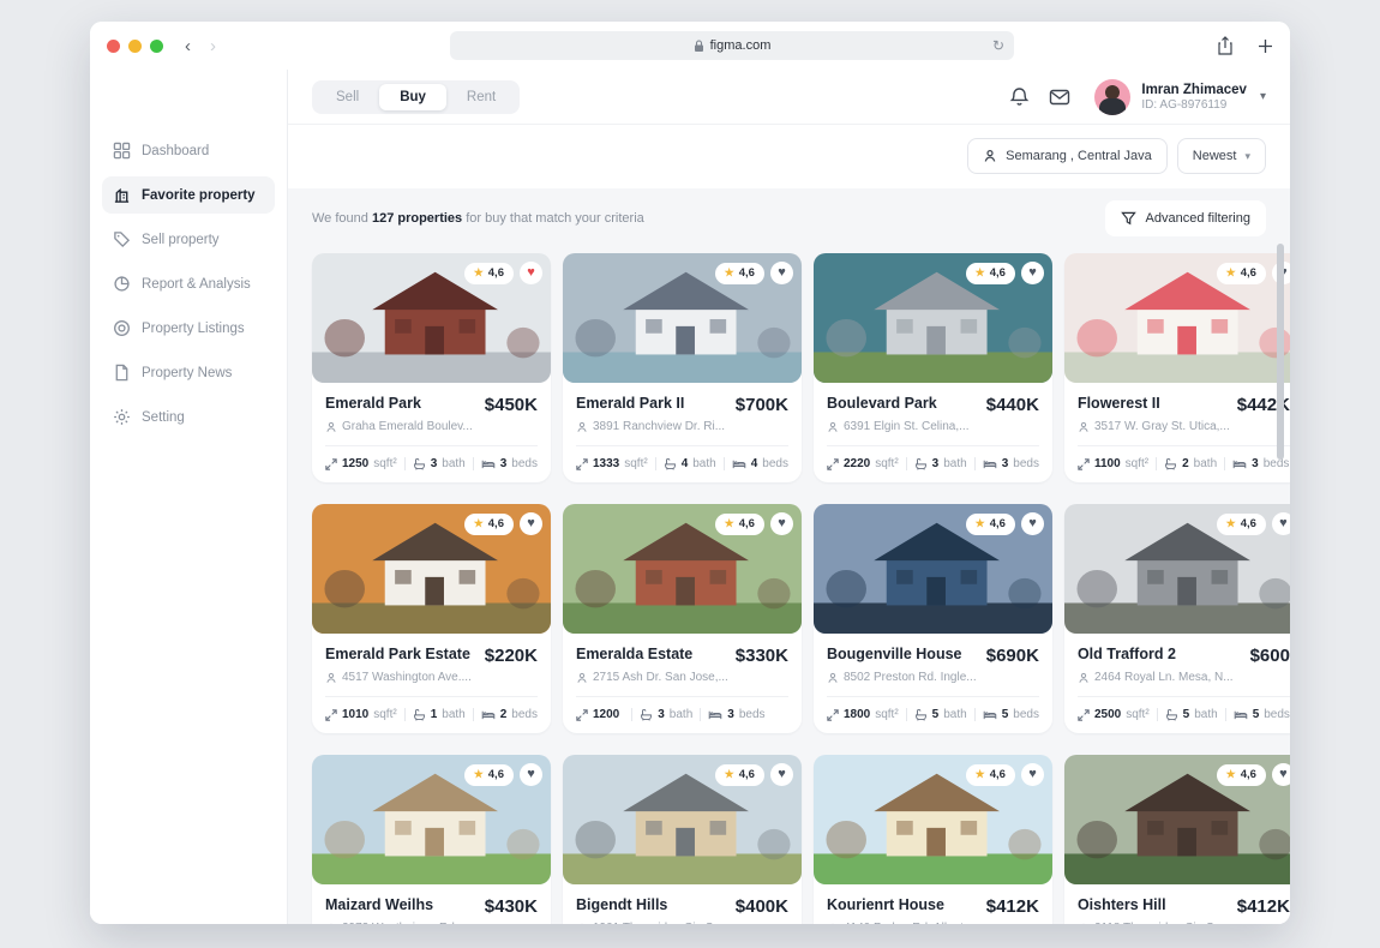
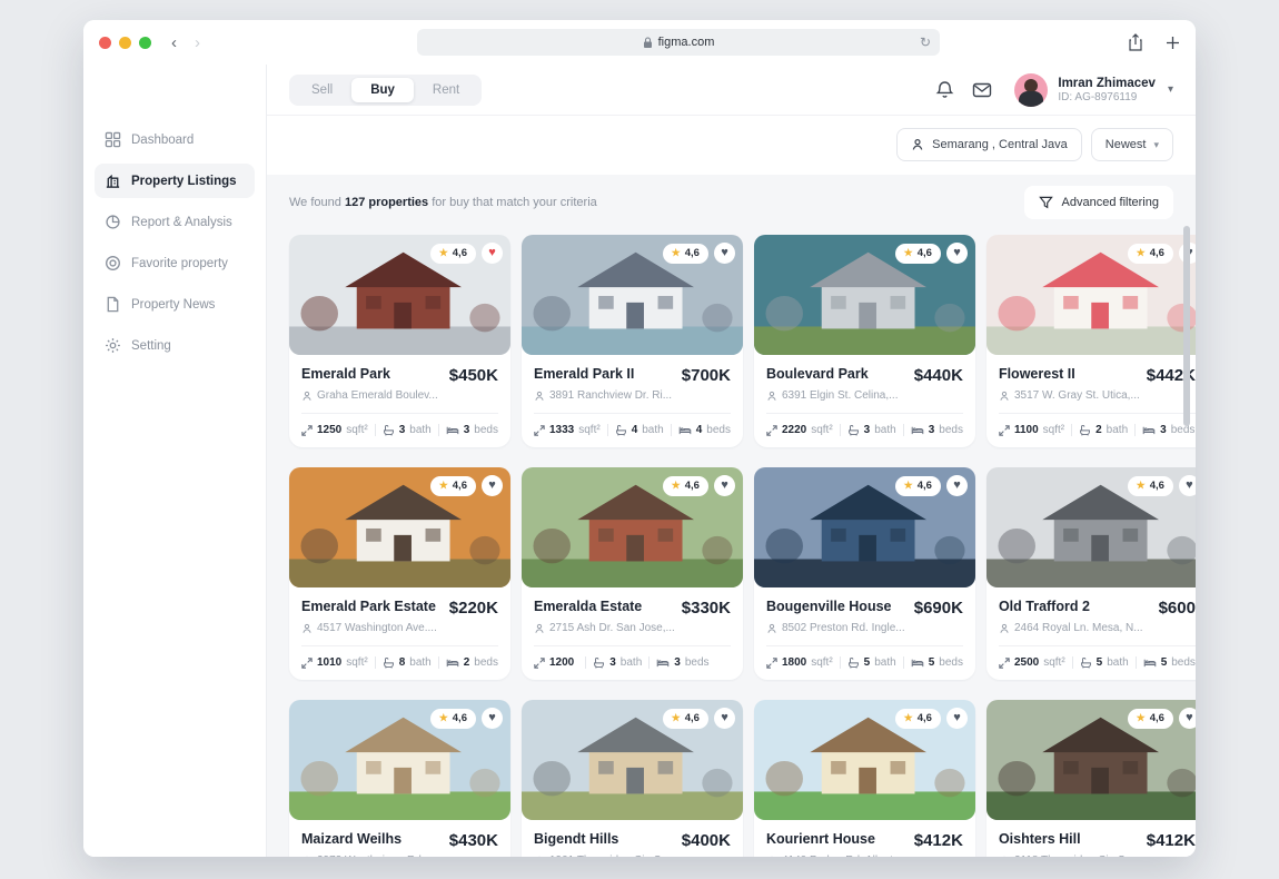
  ‹
  ›
  figma.com
  ↻
  Dashboard
- Favorite property
+ Property Listings
- Sell property
  Report & Analysis
- Property Listings
+ Favorite property
  Property News
  Setting
  Sell
  Buy
  Rent
  Imran Zhimacev
  ID: AG-8976119
  ▾
  Semarang , Central Java
  Newest
  ▾
  We found 127 properties for buy that match your criteria
  Advanced filtering
  ★
  4,6
  ♥
  Emerald Park
  $450K
  Graha Emerald Boulev...
  1250
  sqft²
  3
  bath
  3
  beds
  ★
  4,6
  ♥
  Emerald Park II
  $700K
  3891 Ranchview Dr. Ri...
  1333
  sqft²
  4
  bath
  4
  beds
  ★
  4,6
  ♥
  Boulevard Park
  $440K
  6391 Elgin St. Celina,...
  2220
  sqft²
  3
  bath
  3
  beds
  ★
  4,6
  Flowerest II
  $442
  3517 W. Gray St. Utica,...
  1100
  sqft²
  2
  bath
  3
  beds
  ★
  4,6
  ♥
  Emerald Park Estate
  $220K
  4517 Washington Ave....
  1010
  sqft²
- 1
+ 8
  bath
  2
  beds
  ★
  4,6
  ♥
  Emeralda Estate
  $330K
  2715 Ash Dr. San Jose,...
  1200
  3
  bath
  3
  beds
  ★
  4,6
  ♥
  Bougenville House
  $690K
  8502 Preston Rd. Ingle...
  1800
  sqft²
  5
  bath
  5
  beds
  ★
  4,6
  ♥
  Old Trafford 2
  $600
  2464 Royal Ln. Mesa, N...
  2500
  sqft²
  5
  bath
  5
  beds
  ★
  4,6
  ♥
  Maizard Weilhs
  $430K
  ★
  4,6
  ♥
  Bigendt Hills
  $400K
  ★
  4,6
  ♥
  Kourienrt House
  $412K
  ★
  4,6
  ♥
  Oishters Hill
  $412K
